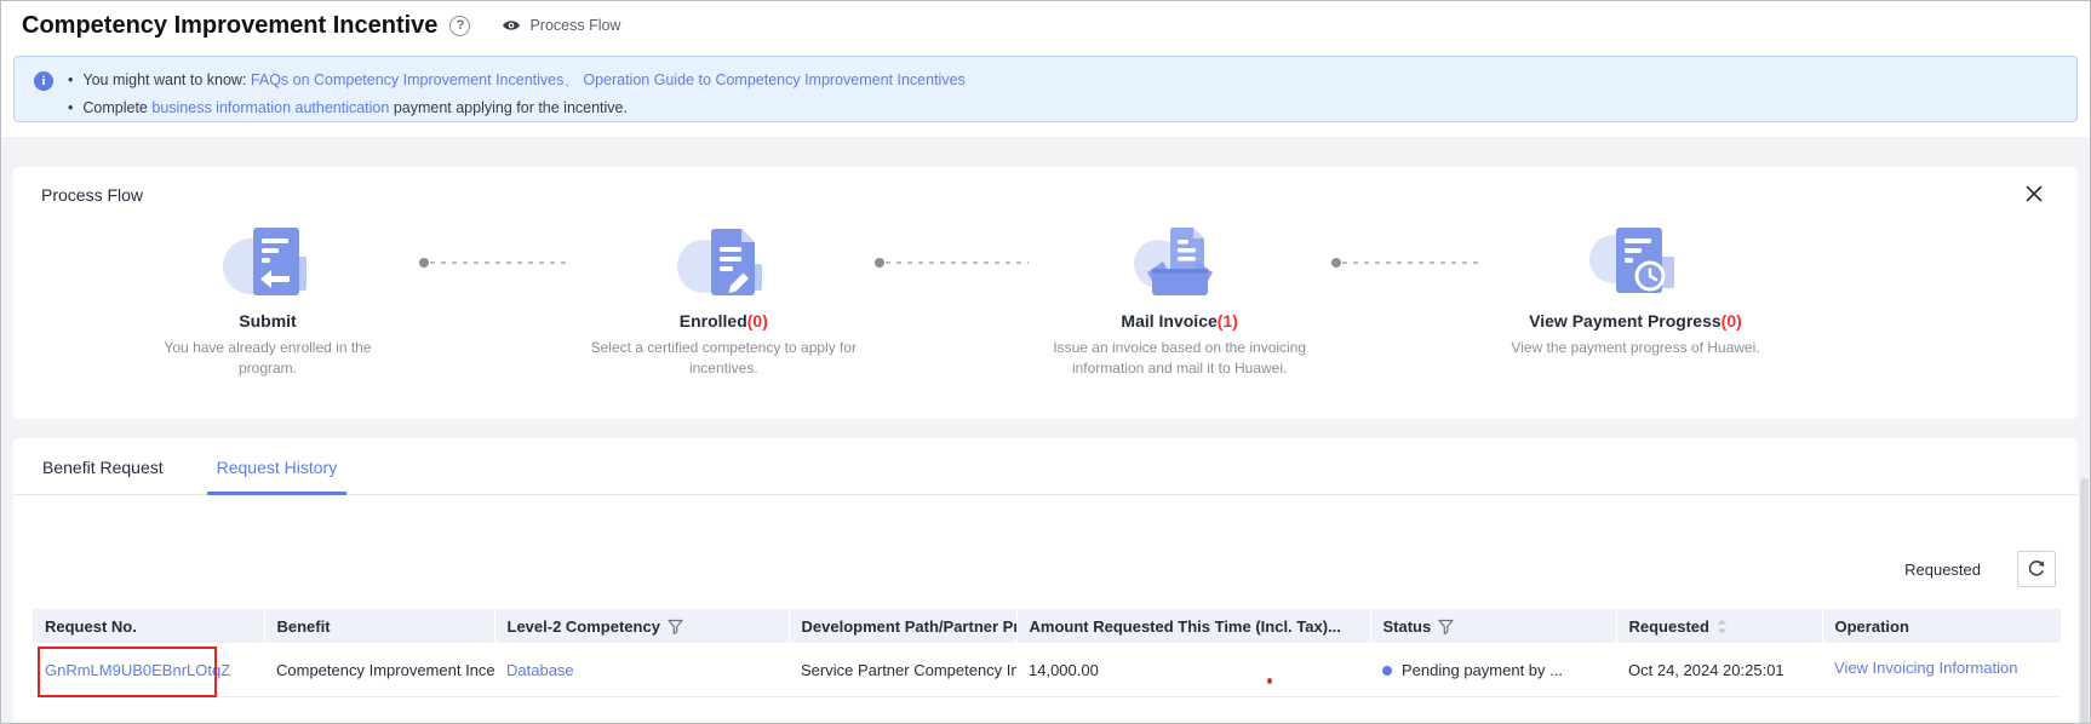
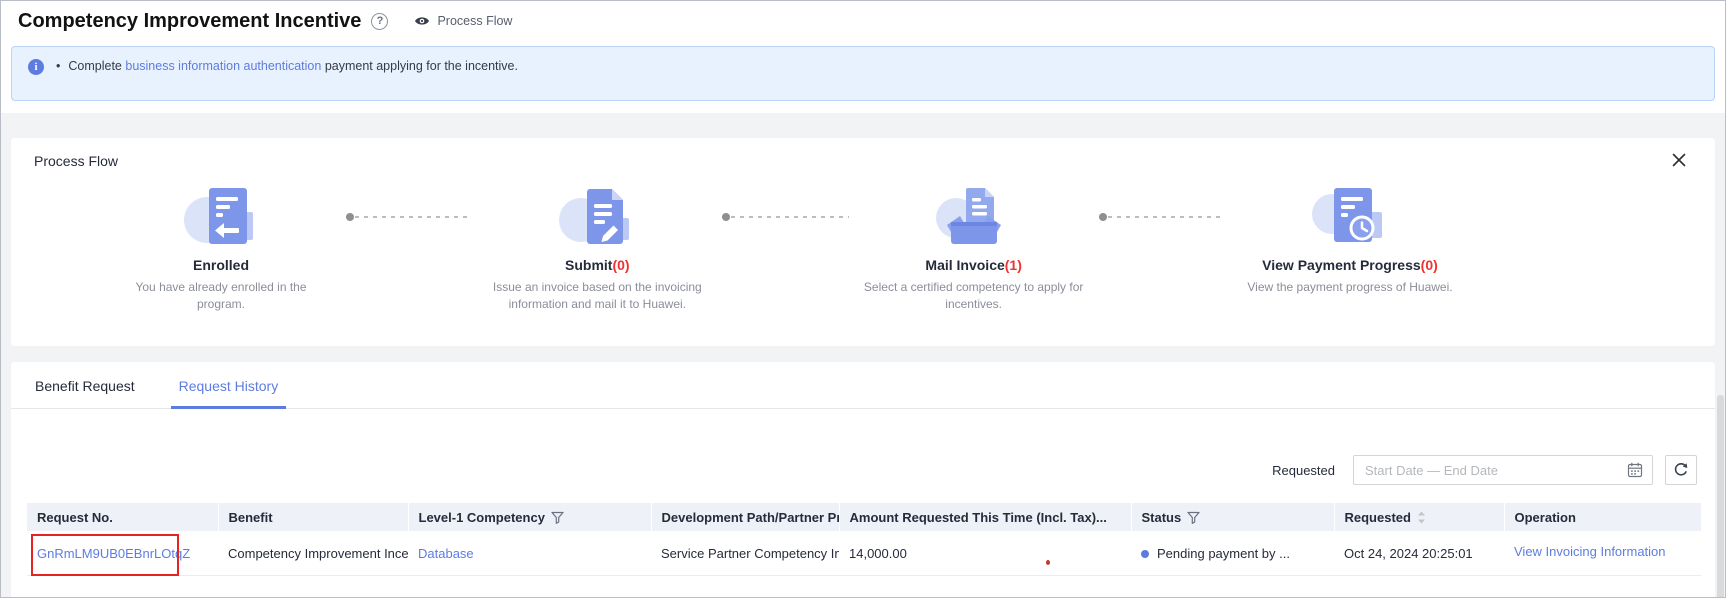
  Competency Improvement Incentive
  ?
  Process Flow
  i
- • You might want to know: FAQs on Competency Improvement Incentives、 Operation Guide to Competency Improvement Incentives
  • Complete business information authentication payment applying for the incentive.
  Process Flow
- Submit
+ Enrolled
  You have already enrolled in the program.
- Enrolled(0)
+ Submit(0)
- Select a certified competency to apply for incentives.
+ Issue an invoice based on the invoicing information and mail it to Huawei.
  Mail Invoice(1)
- Issue an invoice based on the invoicing information and mail it to Huawei.
+ Select a certified competency to apply for incentives.
  View Payment Progress(0)
  View the payment progress of Huawei.
  Benefit Request
  Request History
  Requested
+ Start Date — End Date
- Request No.	Benefit	Level-2 Competency	Development Path/Partner P	Amount Requested This Time (Incl. Tax)...	Status	Requested	Operation
+ Request No.	Benefit	Level-1 Competency	Development Path/Partner P	Amount Requested This Time (Incl. Tax)...	Status	Requested	Operation
  GnRmLM9UB0EBnrLOtqZ	Competency Improvement Ince	Database	Service Partner Competency I	14,000.00	Pending payment by ...	Oct 24, 2024 20:25:01	View Invoicing Information
